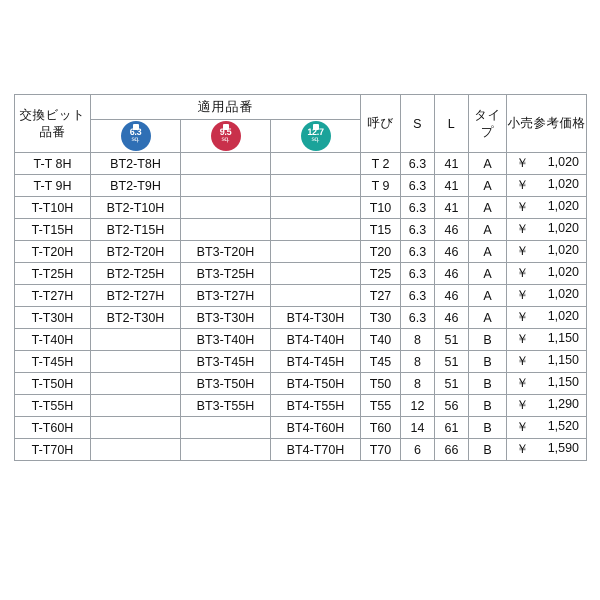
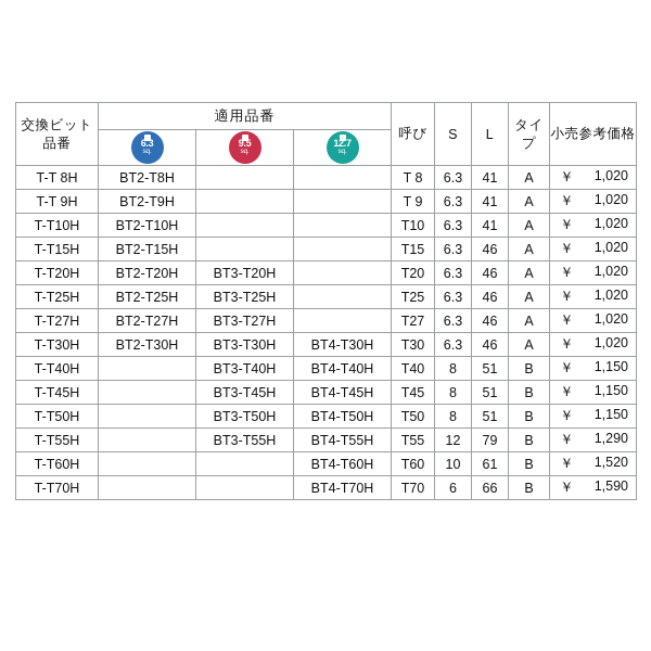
  交換ビット品番	適用品番	呼び	S	L	タイプ	小売参考価格
- T-T 8H	BT2-T8H			T 2	6.3	41	A	￥ 1,020
+ T-T 8H	BT2-T8H			T 8	6.3	41	A	￥ 1,020
  T-T 9H	BT2-T9H			T 9	6.3	41	A	￥ 1,020
  T-T10H	BT2-T10H			T10	6.3	41	A	￥ 1,020
  T-T15H	BT2-T15H			T15	6.3	46	A	￥ 1,020
  T-T20H	BT2-T20H	BT3-T20H		T20	6.3	46	A	￥ 1,020
  T-T25H	BT2-T25H	BT3-T25H		T25	6.3	46	A	￥ 1,020
  T-T27H	BT2-T27H	BT3-T27H		T27	6.3	46	A	￥ 1,020
  T-T30H	BT2-T30H	BT3-T30H	BT4-T30H	T30	6.3	46	A	￥ 1,020
  T-T40H		BT3-T40H	BT4-T40H	T40	8	51	B	￥ 1,150
  T-T45H		BT3-T45H	BT4-T45H	T45	8	51	B	￥ 1,150
  T-T50H		BT3-T50H	BT4-T50H	T50	8	51	B	￥ 1,150
- T-T55H		BT3-T55H	BT4-T55H	T55	12	56	B	￥ 1,290
+ T-T55H		BT3-T55H	BT4-T55H	T55	12	79	B	￥ 1,290
- T-T60H			BT4-T60H	T60	14	61	B	￥ 1,520
+ T-T60H			BT4-T60H	T60	10	61	B	￥ 1,520
  T-T70H			BT4-T70H	T70	6	66	B	￥ 1,590
